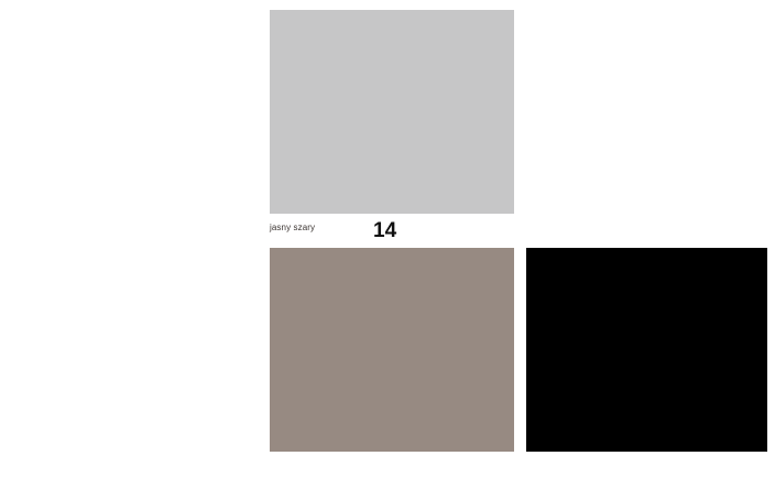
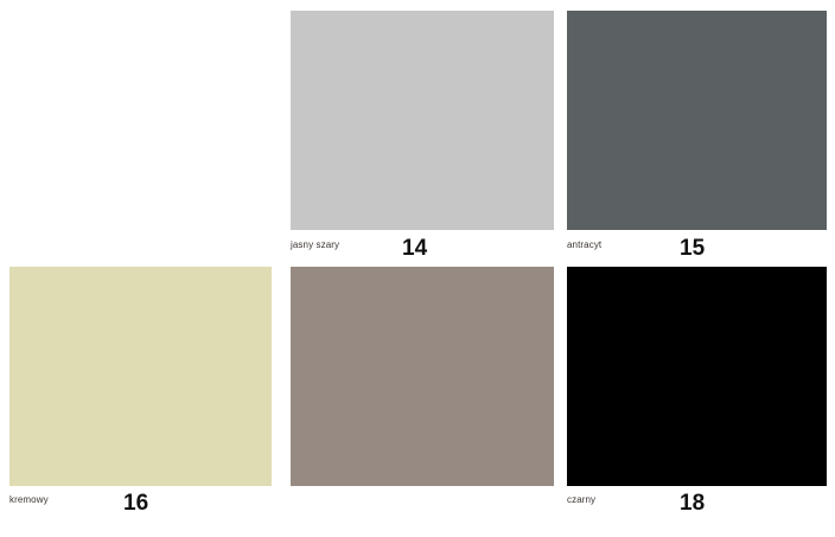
  jasny szary
  14
+ antracyt
+ 15
+ kremowy
+ 16
+ czarny
+ 18
